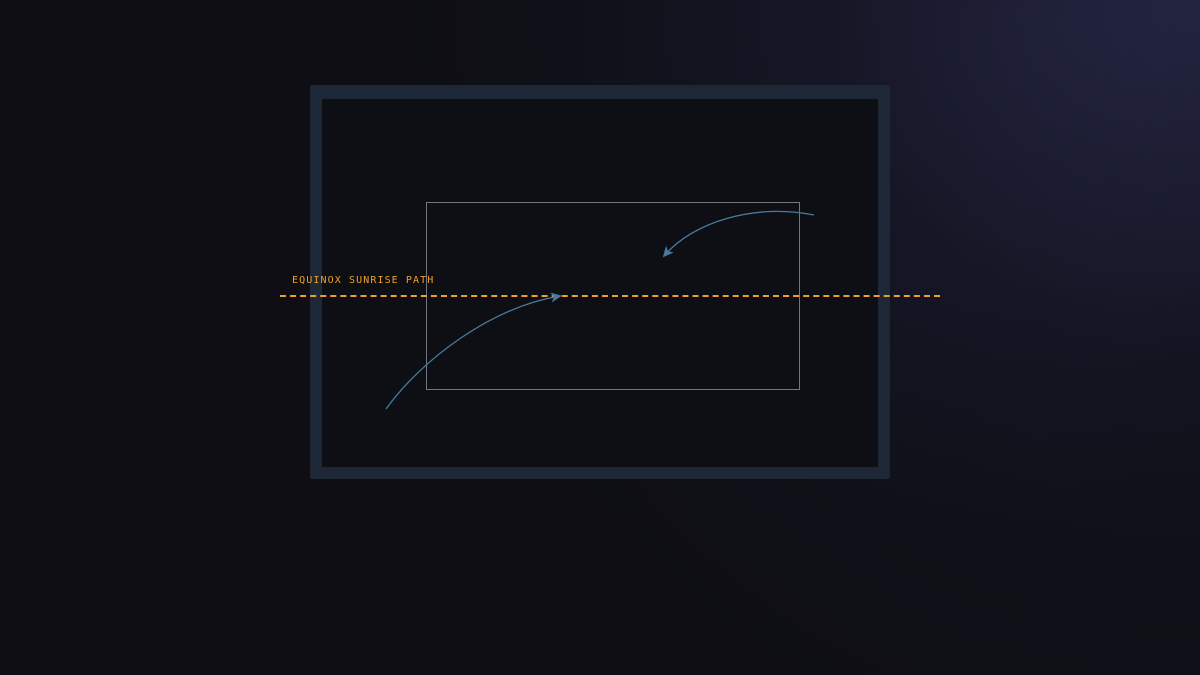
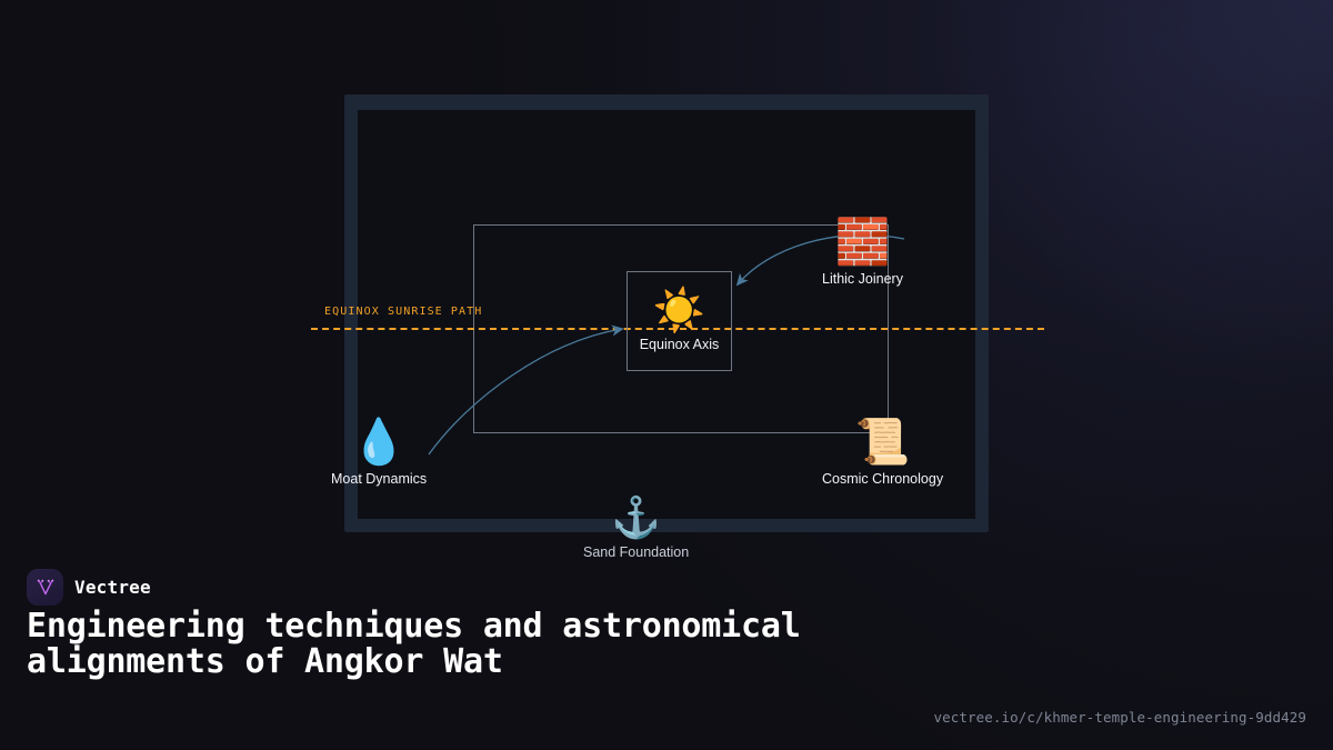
  EQUINOX SUNRISE PATH
+ ☀️
+ Equinox Axis
+ 🧱
+ Lithic Joinery
+ 📜
+ Cosmic Chronology
+ 💧
+ Moat Dynamics
+ ⚓
+ Sand Foundation
+ Vectree
+ Engineering techniques and astronomical alignments of Angkor Wat
+ vectree.io/c/khmer-temple-engineering-9dd429
